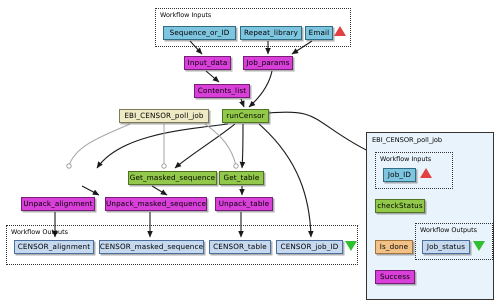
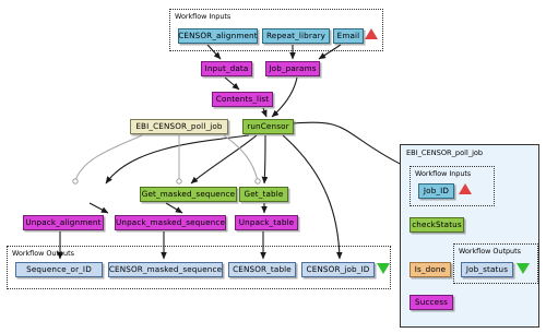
  Workflow Inputs
  Workflow Outputs
  EBI_CENSOR_poll_job
  Workflow Inputs
  Workflow Outputs
- Sequence_or_ID
+ CENSOR_alignment
  Repeat_library
  Email
  Input_data
  Job_params
  Contents_list
  EBI_CENSOR_poll_job
  runCensor
  Get_masked_sequence
  Get_table
  Unpack_alignment
  Unpack_masked_sequence
  Unpack_table
- CENSOR_alignment
+ Sequence_or_ID
  CENSOR_masked_sequence
  CENSOR_table
  CENSOR_job_ID
  Job_ID
  checkStatus
  Is_done
  Job_status
  Success
